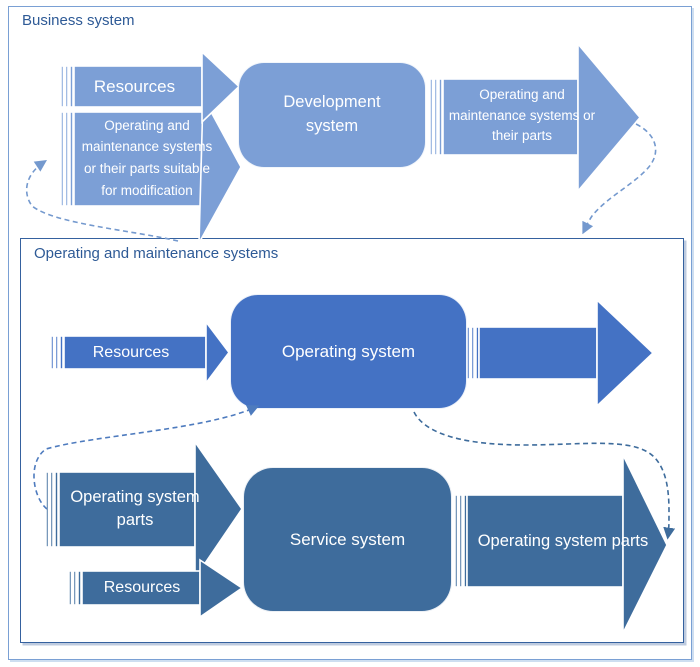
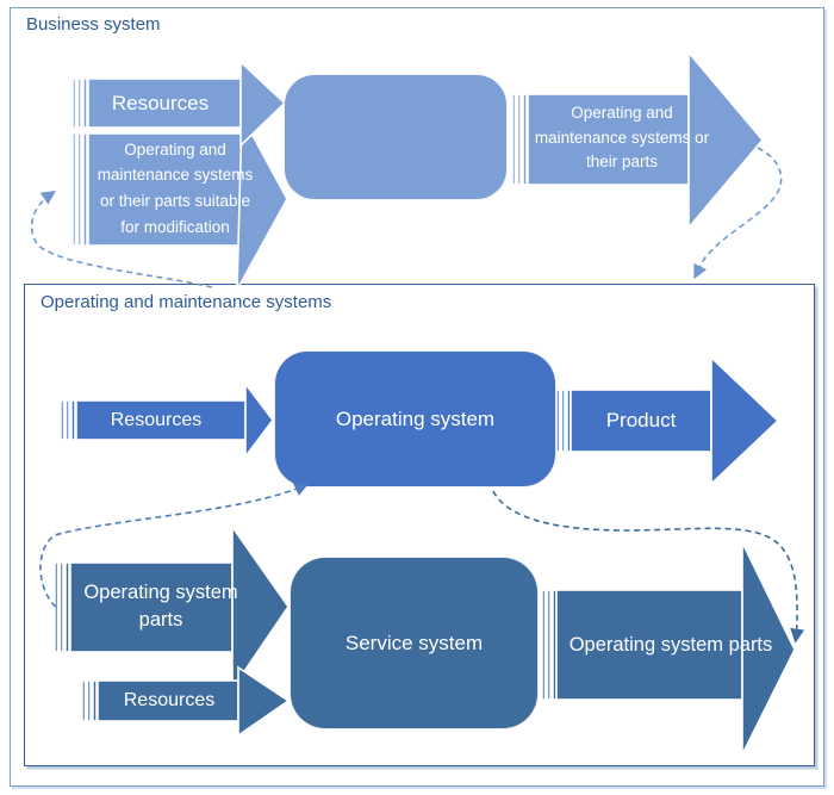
  Business system
  Resources
  Operating and
  maintenance systems
  or their parts suitable
  for modification
- Development
- system
  Operating and
  maintenance systems or
  their parts
  Operating and maintenance systems
  Resources
  Operating system
+ Product
  Operating system
  parts
  Resources
  Service system
  Operating system parts
